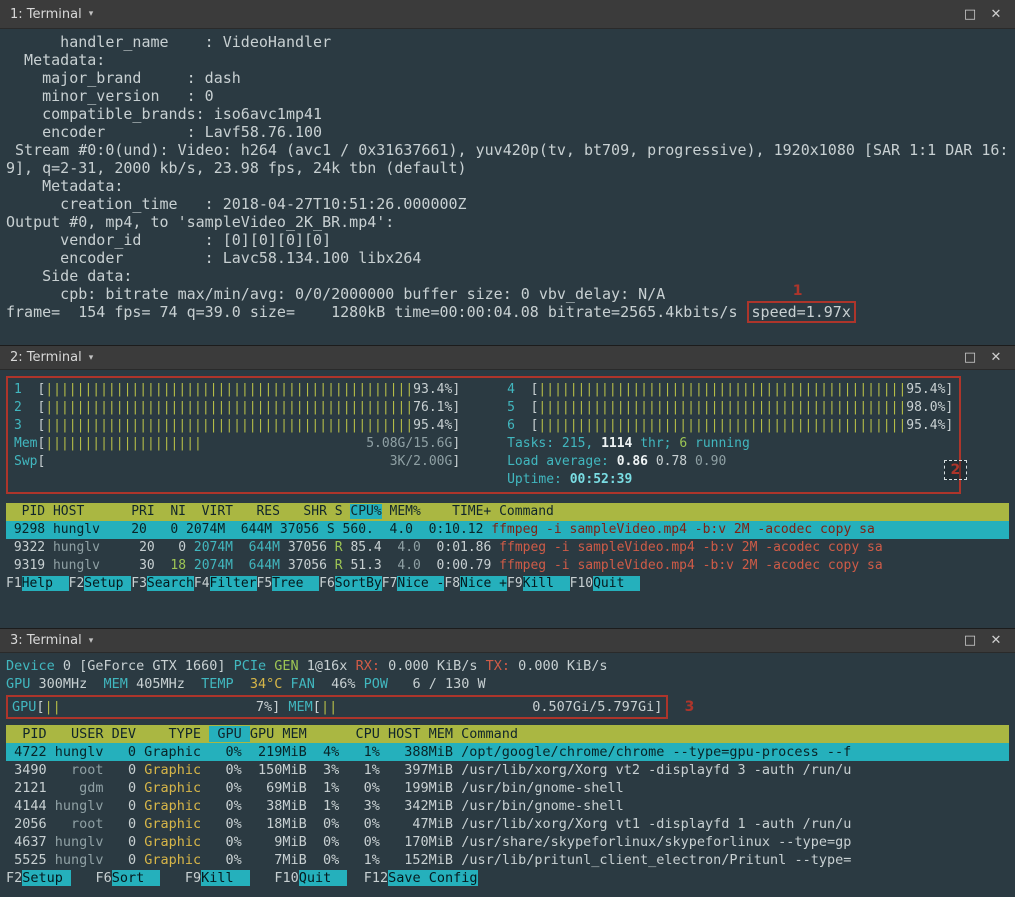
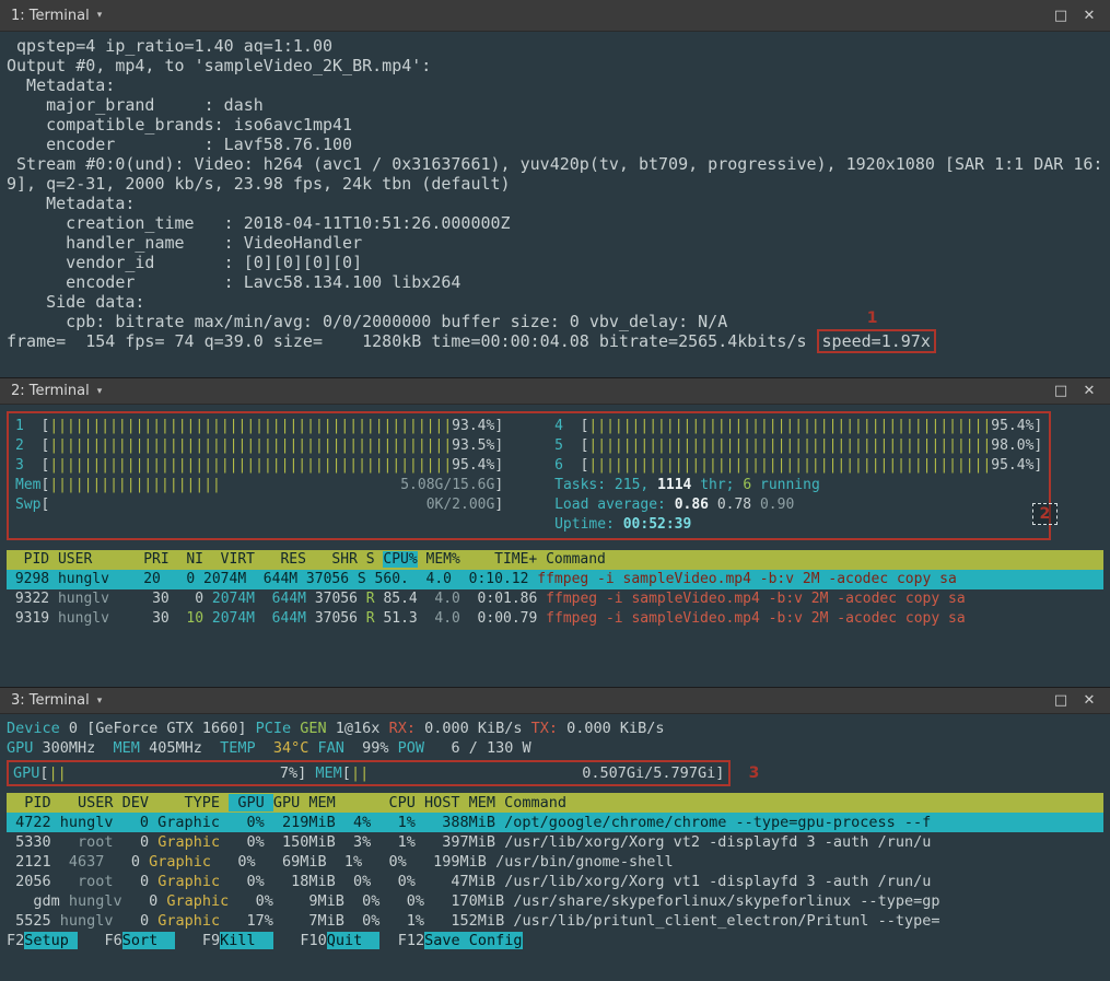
  1: Terminal
  ▾
  □
  ✕
+ qpstep=4 ip_ratio=1.40 aq=1:1.00
- handler_name : VideoHandler
+ Output #0, mp4, to 'sampleVideo_2K_BR.mp4':
  Metadata:
  major_brand : dash
- minor_version : 0
  compatible_brands: iso6avc1mp41
  encoder : Lavf58.76.100
  Stream #0:0(und): Video: h264 (avc1 / 0x31637661), yuv420p(tv, bt709, progressive), 1920x1080 [SAR 1:1 DAR 16:
  9], q=2-31, 2000 kb/s, 23.98 fps, 24k tbn (default)
  Metadata:
- creation_time : 2018-04-27T10:51:26.000000Z
+ creation_time : 2018-04-11T10:51:26.000000Z
- Output #0, mp4, to 'sampleVideo_2K_BR.mp4':
+ handler_name : VideoHandler
  vendor_id : [0][0][0][0]
  encoder : Lavc58.134.100 libx264
  Side data:
  cpb: bitrate max/min/avg: 0/0/2000000 buffer size: 0 vbv_delay: N/A
  frame= 154 fps= 74 q=39.0 size= 1280kB time=00:00:04.08 bitrate=2565.4kbits/s speed=1.97x
  1
  2: Terminal
  ▾
  □
  ✕
  1 [|||||||||||||||||||||||||||||||||||||||||||||||93.4%] 4 [|||||||||||||||||||||||||||||||||||||||||||||||95.4%]
- 2 [|||||||||||||||||||||||||||||||||||||||||||||||76.1%] 5 [|||||||||||||||||||||||||||||||||||||||||||||||98.0%]
+ 2 [|||||||||||||||||||||||||||||||||||||||||||||||93.5%] 5 [|||||||||||||||||||||||||||||||||||||||||||||||98.0%]
  3 [|||||||||||||||||||||||||||||||||||||||||||||||95.4%] 6 [|||||||||||||||||||||||||||||||||||||||||||||||95.4%]
  Mem[|||||||||||||||||||| 5.08G/15.6G] Tasks: 215, 1114 thr; 6 running
- Swp[ 3K/2.00G] Load average: 0.86 0.78 0.90
+ Swp[ 0K/2.00G] Load average: 0.86 0.78 0.90
  Uptime: 00:52:39
  2
- PID HOST PRI NI VIRT RES SHR S CPU% MEM% TIME+ Command
+ PID USER PRI NI VIRT RES SHR S CPU% MEM% TIME+ Command
  9298 hunglv 20 0 2074M 644M 37056 S 560. 4.0 0:10.12 ffmpeg -i sampleVideo.mp4 -b:v 2M -acodec copy sa
- 9322 hunglv 20 0 2074M 644M 37056 R 85.4 4.0 0:01.86 ffmpeg -i sampleVideo.mp4 -b:v 2M -acodec copy sa
+ 9322 hunglv 30 0 2074M 644M 37056 R 85.4 4.0 0:01.86 ffmpeg -i sampleVideo.mp4 -b:v 2M -acodec copy sa
- 9319 hunglv 30 18 2074M 644M 37056 R 51.3 4.0 0:00.79 ffmpeg -i sampleVideo.mp4 -b:v 2M -acodec copy sa
+ 9319 hunglv 30 10 2074M 644M 37056 R 51.3 4.0 0:00.79 ffmpeg -i sampleVideo.mp4 -b:v 2M -acodec copy sa
- F1Help F2Setup F3SearchF4FilterF5Tree F6SortByF7Nice -F8Nice +F9Kill F10Quit
  3: Terminal
  ▾
  □
  ✕
  Device 0 [GeForce GTX 1660] PCIe GEN 1@16x RX: 0.000 KiB/s TX: 0.000 KiB/s
- GPU 300MHz MEM 405MHz TEMP 34°C FAN 46% POW 6 / 130 W
+ GPU 300MHz MEM 405MHz TEMP 34°C FAN 99% POW 6 / 130 W
  GPU[|| 7%] MEM[|| 0.507Gi/5.797Gi]
  3
  PID USER DEV TYPE GPU GPU MEM CPU HOST MEM Command
  4722 hunglv 0 Graphic 0% 219MiB 4% 1% 388MiB /opt/google/chrome/chrome --type=gpu-process --f
- 3490 root 0 Graphic 0% 150MiB 3% 1% 397MiB /usr/lib/xorg/Xorg vt2 -displayfd 3 -auth /run/u
+ 5330 root 0 Graphic 0% 150MiB 3% 1% 397MiB /usr/lib/xorg/Xorg vt2 -displayfd 3 -auth /run/u
- 2121 gdm 0 Graphic 0% 69MiB 1% 0% 199MiB /usr/bin/gnome-shell
+ 2121 4637 0 Graphic 0% 69MiB 1% 0% 199MiB /usr/bin/gnome-shell
- 4144 hunglv 0 Graphic 0% 38MiB 1% 3% 342MiB /usr/bin/gnome-shell
- 2056 root 0 Graphic 0% 18MiB 0% 0% 47MiB /usr/lib/xorg/Xorg vt1 -displayfd 1 -auth /run/u
+ 2056 root 0 Graphic 0% 18MiB 0% 0% 47MiB /usr/lib/xorg/Xorg vt1 -displayfd 3 -auth /run/u
- 4637 hunglv 0 Graphic 0% 9MiB 0% 0% 170MiB /usr/share/skypeforlinux/skypeforlinux --type=gp
+ gdm hunglv 0 Graphic 0% 9MiB 0% 0% 170MiB /usr/share/skypeforlinux/skypeforlinux --type=gp
- 5525 hunglv 0 Graphic 0% 7MiB 0% 1% 152MiB /usr/lib/pritunl_client_electron/Pritunl --type=
+ 5525 hunglv 0 Graphic 17% 7MiB 0% 1% 152MiB /usr/lib/pritunl_client_electron/Pritunl --type=
  F2Setup F6Sort F9Kill F10Quit F12Save Config
